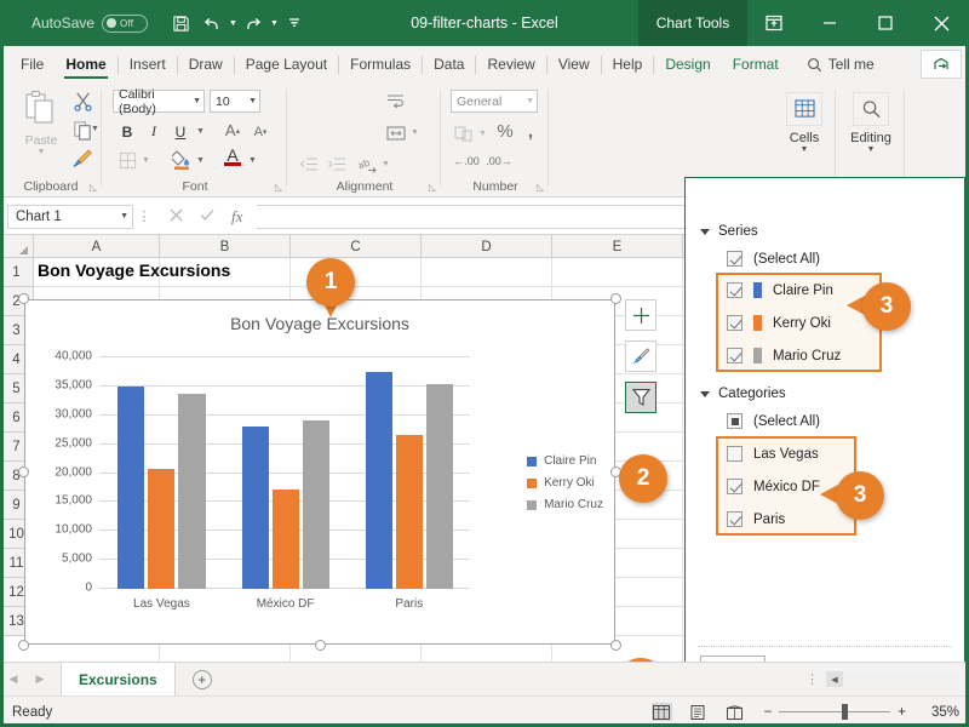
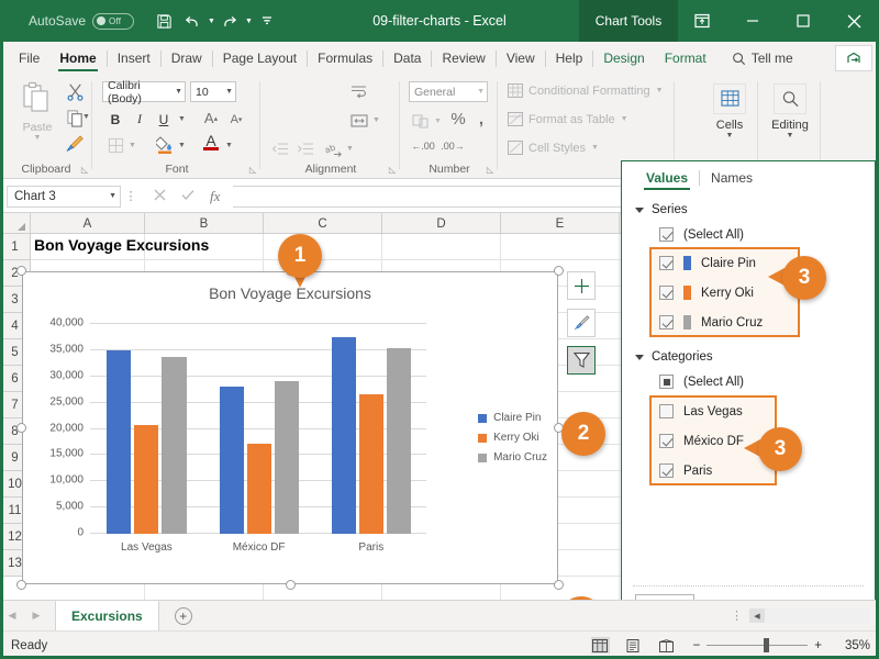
  AutoSave
  Off
  09-filter-charts - Excel
  Chart Tools
  File
  Home
  Insert
  Draw
  Page Layout
  Formulas
  Data
  Review
  View
  Help
  Design
  Format
  Tell me
  Paste
  Clipboard
  ◺
  Calibri (Body)
  10
  B
  I
  U
  A
  A
  A
  Font
  ◺
  Alignment
  ◺
  General
  %
  ,
  ←.00
  .00→
  Number
  ◺
+ Conditional Formatting
+ Format as Table
+ Cell Styles
  Cells
  Editing
- Chart 1
+ Chart 3
  ⋮
  fx
  A
  B
  C
  D
  E
  1
  2
  3
  4
  5
  6
  7
  8
  9
  10
  11
  12
  13
  Bon Voyage Excursions
  Bon Voyage Excursions
  0
  5,000
  10,000
  15,000
  20,000
  25,000
  30,000
  35,000
  40,000
  Las Vegas
  México DF
  Paris
  Claire Pin
  Kerry Oki
  Mario Cruz
+ Values
+ Names
  Series
  (Select All)
  Claire Pin
  Kerry Oki
  Mario Cruz
  Categories
  (Select All)
  Las Vegas
  México DF
  Paris
  1
  2
  3
  3
  ◀
  ▶
  Excursions
  +
  ⋮
  Ready
  −
  +
  35%
